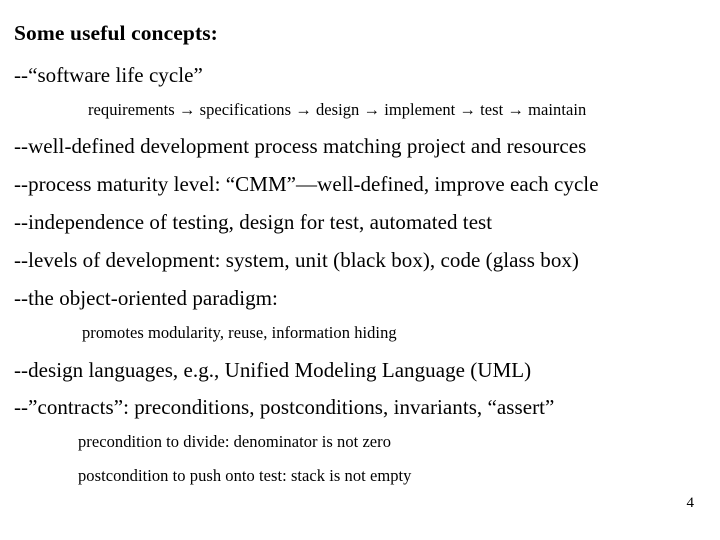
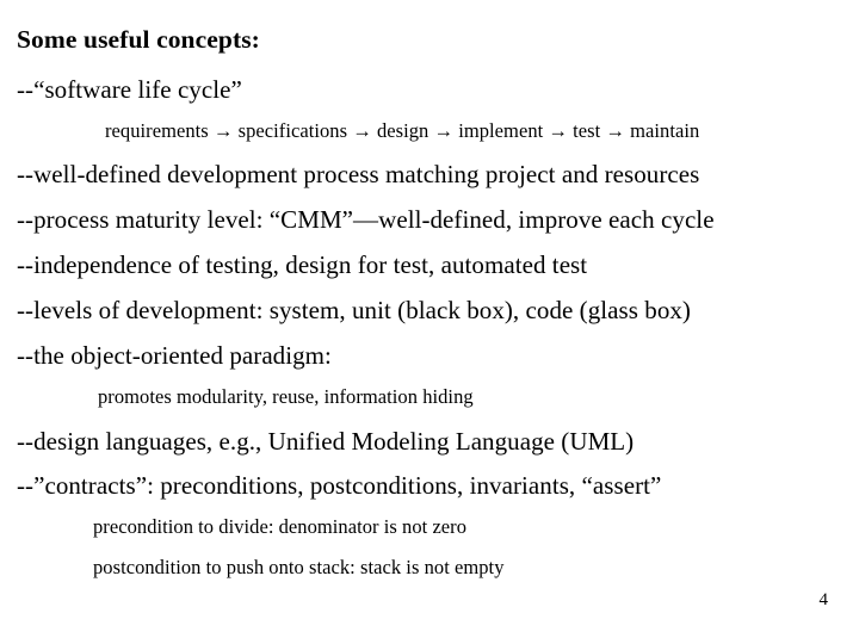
  Some useful concepts:
  --“software life cycle”
  requirements → specifications → design → implement → test → maintain
  --well-defined development process matching project and resources
  --process maturity level: “CMM”—well-defined, improve each cycle
  --independence of testing, design for test, automated test
  --levels of development: system, unit (black box), code (glass box)
  --the object-oriented paradigm:
  promotes modularity, reuse, information hiding
  --design languages, e.g., Unified Modeling Language (UML)
  --”contracts”: preconditions, postconditions, invariants, “assert”
  precondition to divide: denominator is not zero
- postcondition to push onto test: stack is not empty
+ postcondition to push onto stack: stack is not empty
  4
